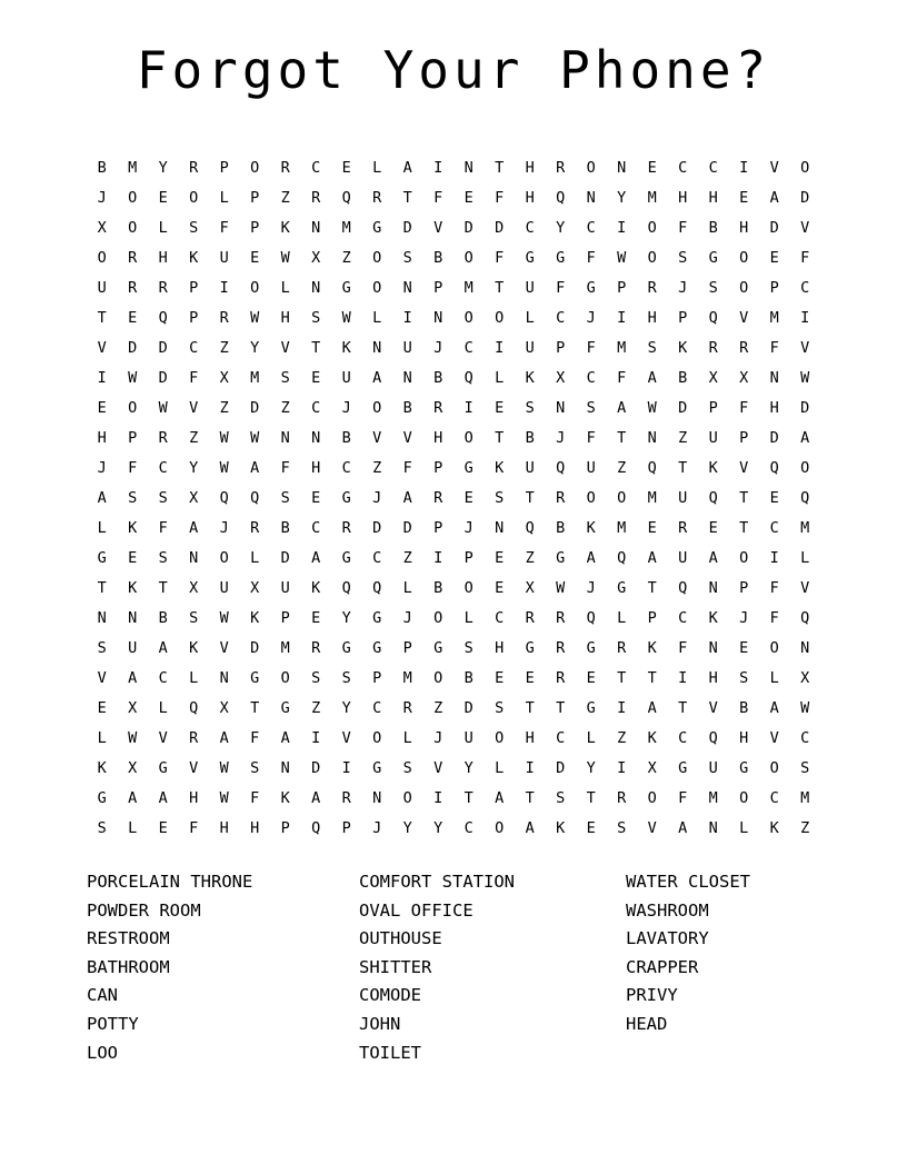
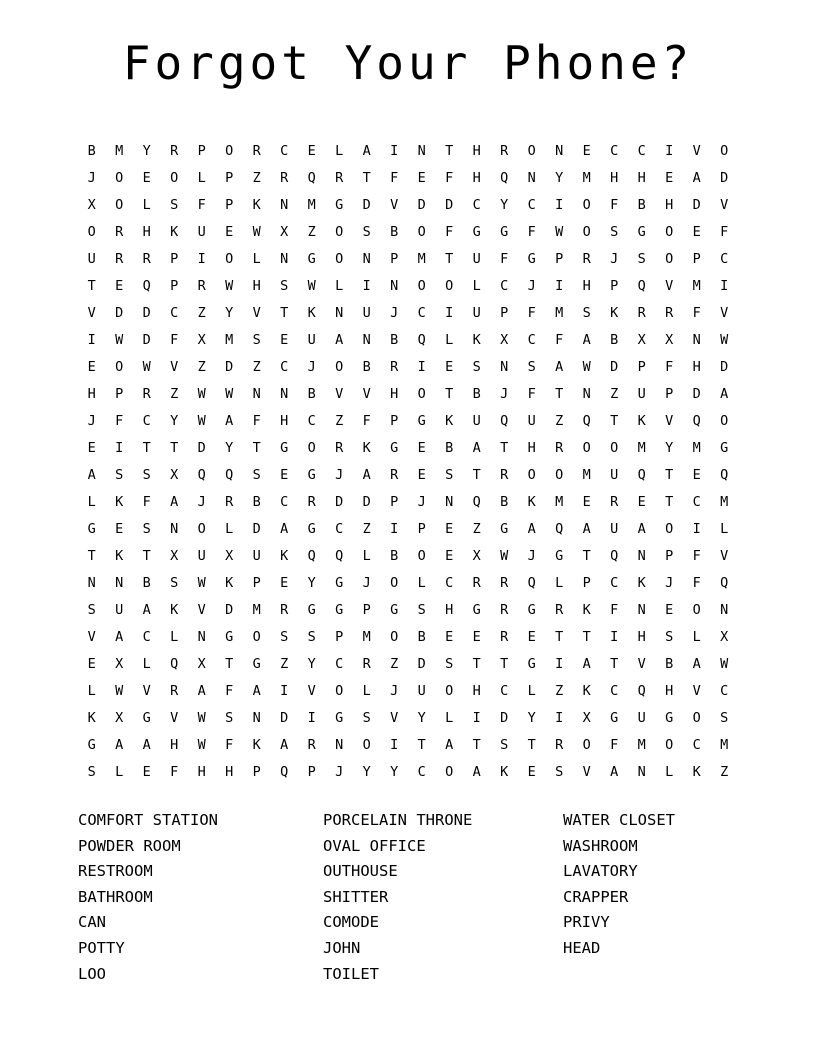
  Forgot Your Phone?
  B	M	Y	R	P	O	R	C	E	L	A	I	N	T	H	R	O	N	E	C	C	I	V	O
  J	O	E	O	L	P	Z	R	Q	R	T	F	E	F	H	Q	N	Y	M	H	H	E	A	D
  X	O	L	S	F	P	K	N	M	G	D	V	D	D	C	Y	C	I	O	F	B	H	D	V
  O	R	H	K	U	E	W	X	Z	O	S	B	O	F	G	G	F	W	O	S	G	O	E	F
  U	R	R	P	I	O	L	N	G	O	N	P	M	T	U	F	G	P	R	J	S	O	P	C
  T	E	Q	P	R	W	H	S	W	L	I	N	O	O	L	C	J	I	H	P	Q	V	M	I
  V	D	D	C	Z	Y	V	T	K	N	U	J	C	I	U	P	F	M	S	K	R	R	F	V
  I	W	D	F	X	M	S	E	U	A	N	B	Q	L	K	X	C	F	A	B	X	X	N	W
  E	O	W	V	Z	D	Z	C	J	O	B	R	I	E	S	N	S	A	W	D	P	F	H	D
  H	P	R	Z	W	W	N	N	B	V	V	H	O	T	B	J	F	T	N	Z	U	P	D	A
  J	F	C	Y	W	A	F	H	C	Z	F	P	G	K	U	Q	U	Z	Q	T	K	V	Q	O
+ E	I	T	T	D	Y	T	G	O	R	K	G	E	B	A	T	H	R	O	O	M	Y	M	G
  A	S	S	X	Q	Q	S	E	G	J	A	R	E	S	T	R	O	O	M	U	Q	T	E	Q
  L	K	F	A	J	R	B	C	R	D	D	P	J	N	Q	B	K	M	E	R	E	T	C	M
  G	E	S	N	O	L	D	A	G	C	Z	I	P	E	Z	G	A	Q	A	U	A	O	I	L
  T	K	T	X	U	X	U	K	Q	Q	L	B	O	E	X	W	J	G	T	Q	N	P	F	V
  N	N	B	S	W	K	P	E	Y	G	J	O	L	C	R	R	Q	L	P	C	K	J	F	Q
  S	U	A	K	V	D	M	R	G	G	P	G	S	H	G	R	G	R	K	F	N	E	O	N
  V	A	C	L	N	G	O	S	S	P	M	O	B	E	E	R	E	T	T	I	H	S	L	X
  E	X	L	Q	X	T	G	Z	Y	C	R	Z	D	S	T	T	G	I	A	T	V	B	A	W
  L	W	V	R	A	F	A	I	V	O	L	J	U	O	H	C	L	Z	K	C	Q	H	V	C
  K	X	G	V	W	S	N	D	I	G	S	V	Y	L	I	D	Y	I	X	G	U	G	O	S
  G	A	A	H	W	F	K	A	R	N	O	I	T	A	T	S	T	R	O	F	M	O	C	M
  S	L	E	F	H	H	P	Q	P	J	Y	Y	C	O	A	K	E	S	V	A	N	L	K	Z
- PORCELAIN THRONE
+ COMFORT STATION
  POWDER ROOM
  RESTROOM
  BATHROOM
  CAN
  POTTY
  LOO
- COMFORT STATION
+ PORCELAIN THRONE
  OVAL OFFICE
  OUTHOUSE
  SHITTER
  COMODE
  JOHN
  TOILET
  WATER CLOSET
  WASHROOM
  LAVATORY
  CRAPPER
  PRIVY
  HEAD
